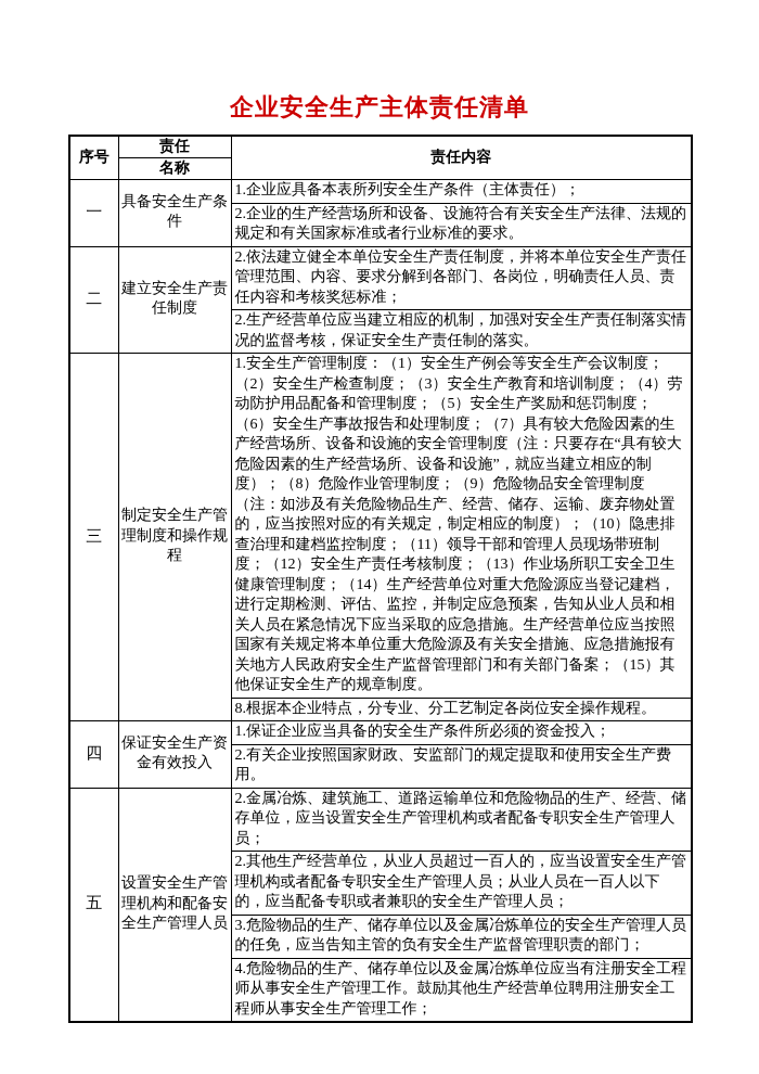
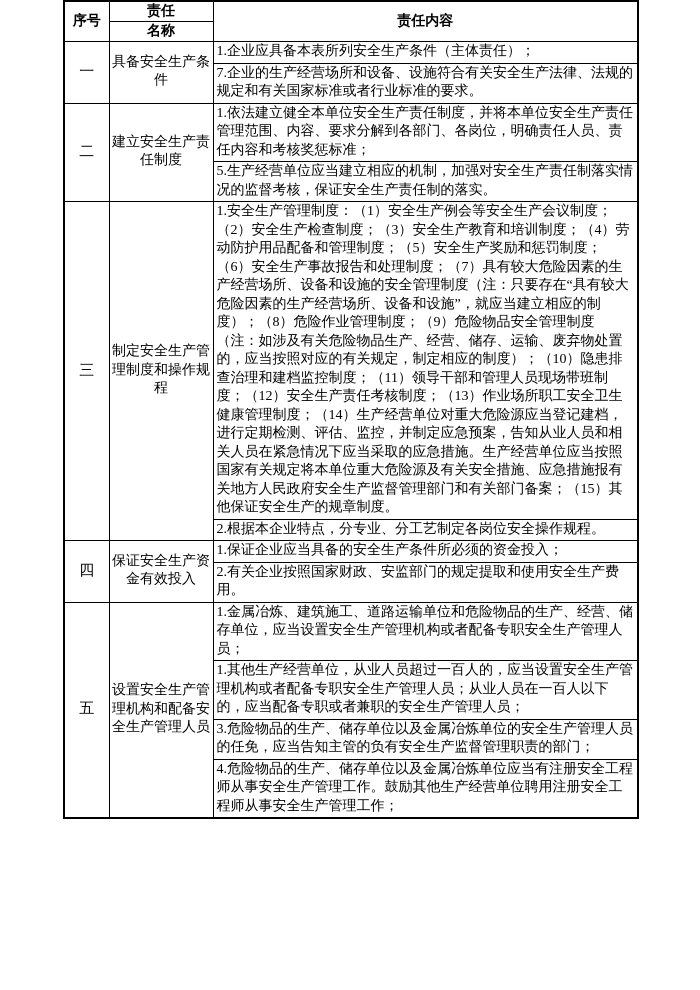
- 企业安全生产主体责任清单
  序号	责任	责任内容
  名称
  一	具备安全生产条件	1.企业应具备本表所列安全生产条件（主体责任）；
- 2.企业的生产经营场所和设备、设施符合有关安全生产法律、法规的规定和有关国家标准或者行业标准的要求。
+ 7.企业的生产经营场所和设备、设施符合有关安全生产法律、法规的规定和有关国家标准或者行业标准的要求。
- 二	建立安全生产责任制度	2.依法建立健全本单位安全生产责任制度，并将本单位安全生产责任管理范围、内容、要求分解到各部门、各岗位，明确责任人员、责任内容和考核奖惩标准；
+ 二	建立安全生产责任制度	1.依法建立健全本单位安全生产责任制度，并将本单位安全生产责任管理范围、内容、要求分解到各部门、各岗位，明确责任人员、责任内容和考核奖惩标准；
- 2.生产经营单位应当建立相应的机制，加强对安全生产责任制落实情况的监督考核，保证安全生产责任制的落实。
+ 5.生产经营单位应当建立相应的机制，加强对安全生产责任制落实情况的监督考核，保证安全生产责任制的落实。
  三	制定安全生产管理制度和操作规程	1.安全生产管理制度：（1）安全生产例会等安全生产会议制度；（2）安全生产检查制度；（3）安全生产教育和培训制度；（4）劳动防护用品配备和管理制度；（5）安全生产奖励和惩罚制度；（6）安全生产事故报告和处理制度；（7）具有较大危险因素的生产经营场所、设备和设施的安全管理制度（注：只要存在“具有较大危险因素的生产经营场所、设备和设施”，就应当建立相应的制度）；（8）危险作业管理制度；（9）危险物品安全管理制度（注：如涉及有关危险物品生产、经营、储存、运输、废弃物处置的，应当按照对应的有关规定，制定相应的制度）；（10）隐患排查治理和建档监控制度；（11）领导干部和管理人员现场带班制度；（12）安全生产责任考核制度；（13）作业场所职工安全卫生健康管理制度；（14）生产经营单位对重大危险源应当登记建档，进行定期检测、评估、监控，并制定应急预案，告知从业人员和相关人员在紧急情况下应当采取的应急措施。生产经营单位应当按照国家有关规定将本单位重大危险源及有关安全措施、应急措施报有关地方人民政府安全生产监督管理部门和有关部门备案；（15）其他保证安全生产的规章制度。
- 8.根据本企业特点，分专业、分工艺制定各岗位安全操作规程。
+ 2.根据本企业特点，分专业、分工艺制定各岗位安全操作规程。
  四	保证安全生产资金有效投入	1.保证企业应当具备的安全生产条件所必须的资金投入；
  2.有关企业按照国家财政、安监部门的规定提取和使用安全生产费用。
- 五	设置安全生产管理机构和配备安全生产管理人员	2.金属冶炼、建筑施工、道路运输单位和危险物品的生产、经营、储存单位，应当设置安全生产管理机构或者配备专职安全生产管理人员；
+ 五	设置安全生产管理机构和配备安全生产管理人员	1.金属冶炼、建筑施工、道路运输单位和危险物品的生产、经营、储存单位，应当设置安全生产管理机构或者配备专职安全生产管理人员；
- 2.其他生产经营单位，从业人员超过一百人的，应当设置安全生产管理机构或者配备专职安全生产管理人员；从业人员在一百人以下的，应当配备专职或者兼职的安全生产管理人员；
+ 1.其他生产经营单位，从业人员超过一百人的，应当设置安全生产管理机构或者配备专职安全生产管理人员；从业人员在一百人以下的，应当配备专职或者兼职的安全生产管理人员；
  3.危险物品的生产、储存单位以及金属冶炼单位的安全生产管理人员的任免，应当告知主管的负有安全生产监督管理职责的部门；
  4.危险物品的生产、储存单位以及金属冶炼单位应当有注册安全工程师从事安全生产管理工作。鼓励其他生产经营单位聘用注册安全工程师从事安全生产管理工作；
